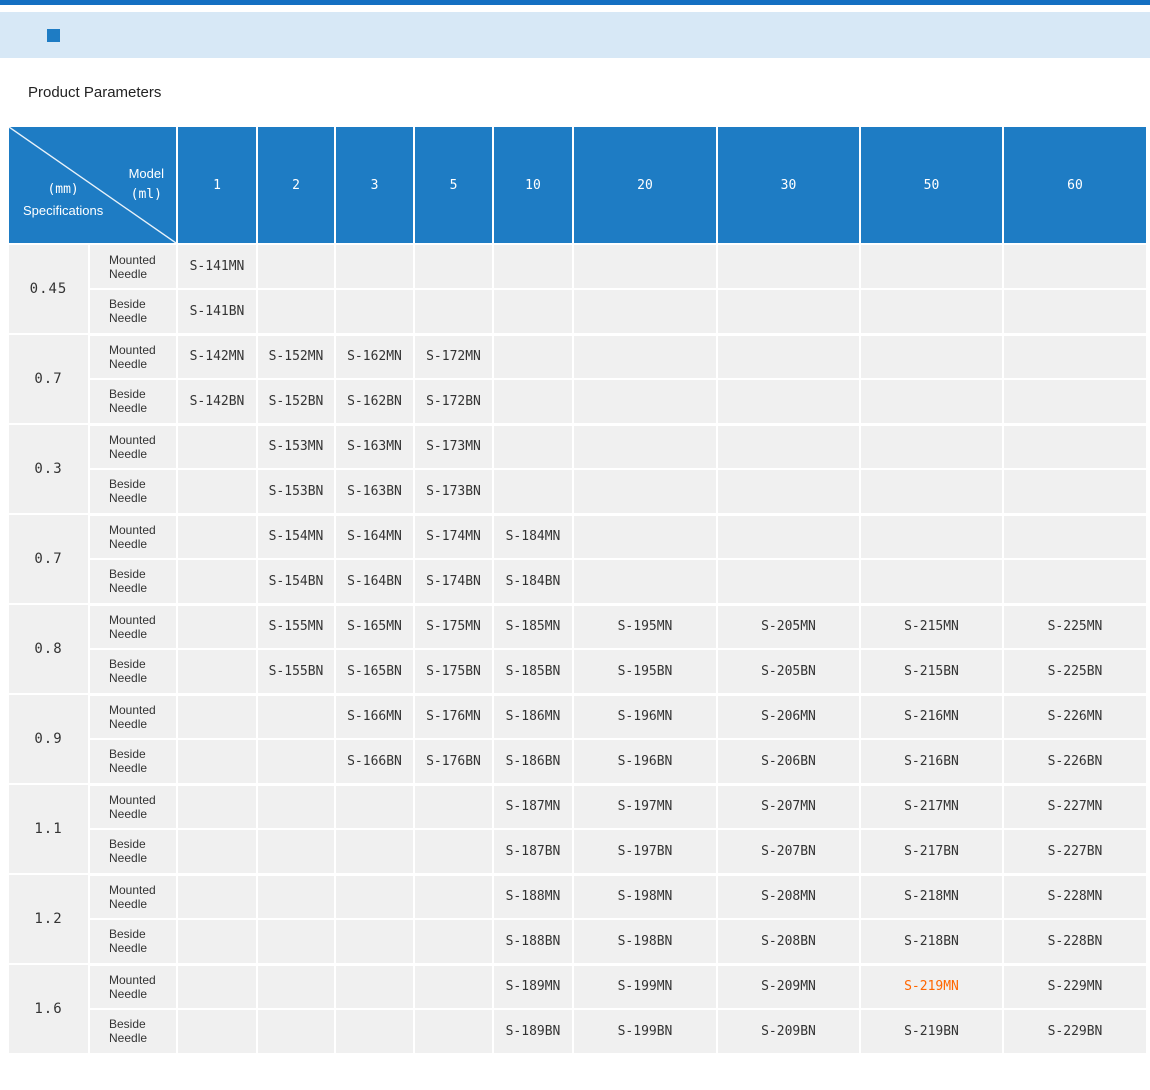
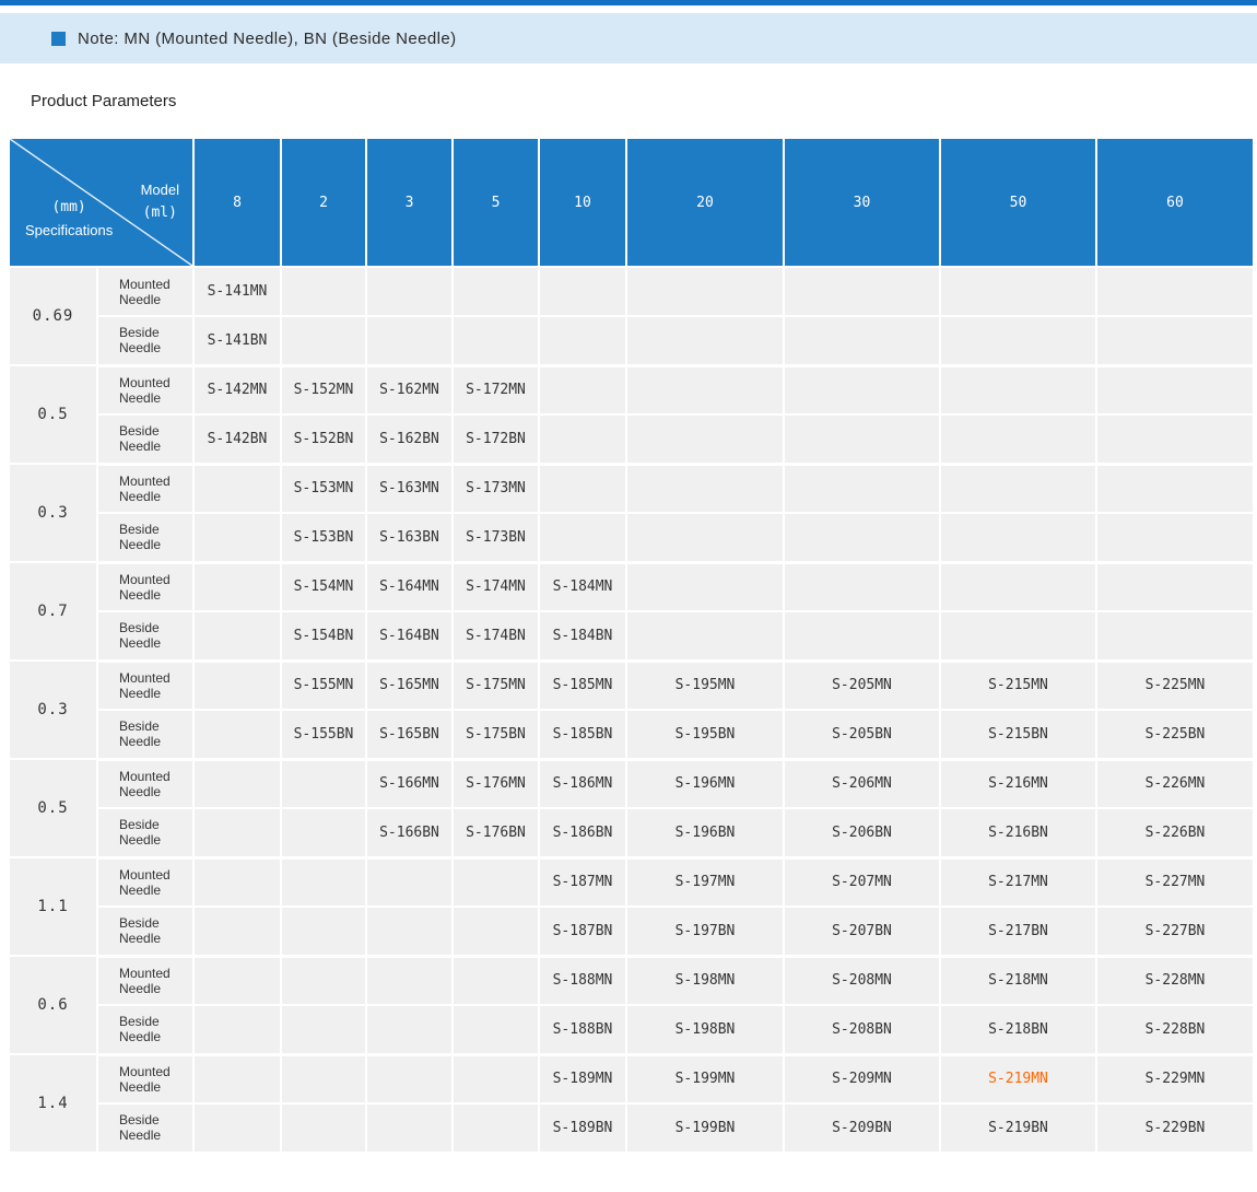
+ Note: MN (Mounted Needle), BN (Beside Needle)
  Product Parameters
- Model (ml) (mm) Specifications	1	2	3	5	10	20	30	50	60
+ Model (ml) (mm) Specifications	8	2	3	5	10	20	30	50	60
- 0.45	Mounted Needle	S-141MN
+ 0.69	Mounted Needle	S-141MN
  Beside Needle	S-141BN
- 0.7	Mounted Needle	S-142MN	S-152MN	S-162MN	S-172MN
+ 0.5	Mounted Needle	S-142MN	S-152MN	S-162MN	S-172MN
  Beside Needle	S-142BN	S-152BN	S-162BN	S-172BN
  0.3	Mounted Needle		S-153MN	S-163MN	S-173MN
  Beside Needle		S-153BN	S-163BN	S-173BN
  0.7	Mounted Needle		S-154MN	S-164MN	S-174MN	S-184MN
  Beside Needle		S-154BN	S-164BN	S-174BN	S-184BN
- 0.8	Mounted Needle		S-155MN	S-165MN	S-175MN	S-185MN	S-195MN	S-205MN	S-215MN	S-225MN
+ 0.3	Mounted Needle		S-155MN	S-165MN	S-175MN	S-185MN	S-195MN	S-205MN	S-215MN	S-225MN
  Beside Needle		S-155BN	S-165BN	S-175BN	S-185BN	S-195BN	S-205BN	S-215BN	S-225BN
- 0.9	Mounted Needle			S-166MN	S-176MN	S-186MN	S-196MN	S-206MN	S-216MN	S-226MN
+ 0.5	Mounted Needle			S-166MN	S-176MN	S-186MN	S-196MN	S-206MN	S-216MN	S-226MN
  Beside Needle			S-166BN	S-176BN	S-186BN	S-196BN	S-206BN	S-216BN	S-226BN
  1.1	Mounted Needle					S-187MN	S-197MN	S-207MN	S-217MN	S-227MN
  Beside Needle					S-187BN	S-197BN	S-207BN	S-217BN	S-227BN
- 1.2	Mounted Needle					S-188MN	S-198MN	S-208MN	S-218MN	S-228MN
+ 0.6	Mounted Needle					S-188MN	S-198MN	S-208MN	S-218MN	S-228MN
  Beside Needle					S-188BN	S-198BN	S-208BN	S-218BN	S-228BN
- 1.6	Mounted Needle					S-189MN	S-199MN	S-209MN	S-219MN	S-229MN
+ 1.4	Mounted Needle					S-189MN	S-199MN	S-209MN	S-219MN	S-229MN
  Beside Needle					S-189BN	S-199BN	S-209BN	S-219BN	S-229BN
